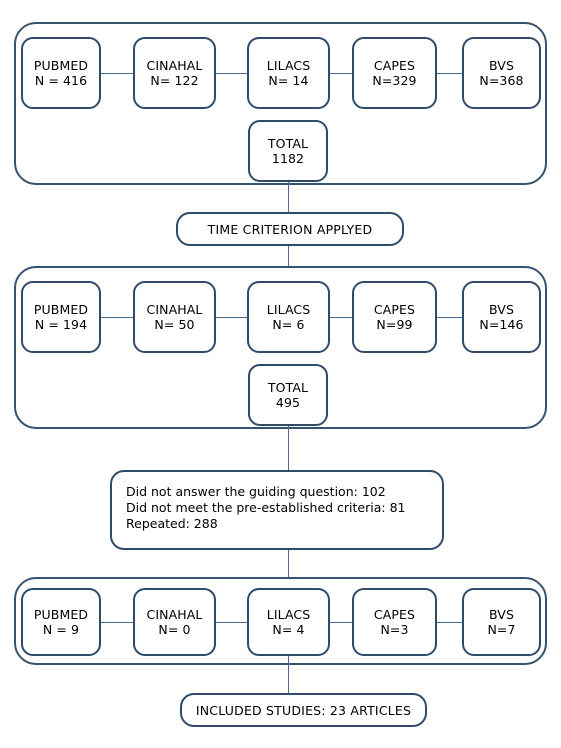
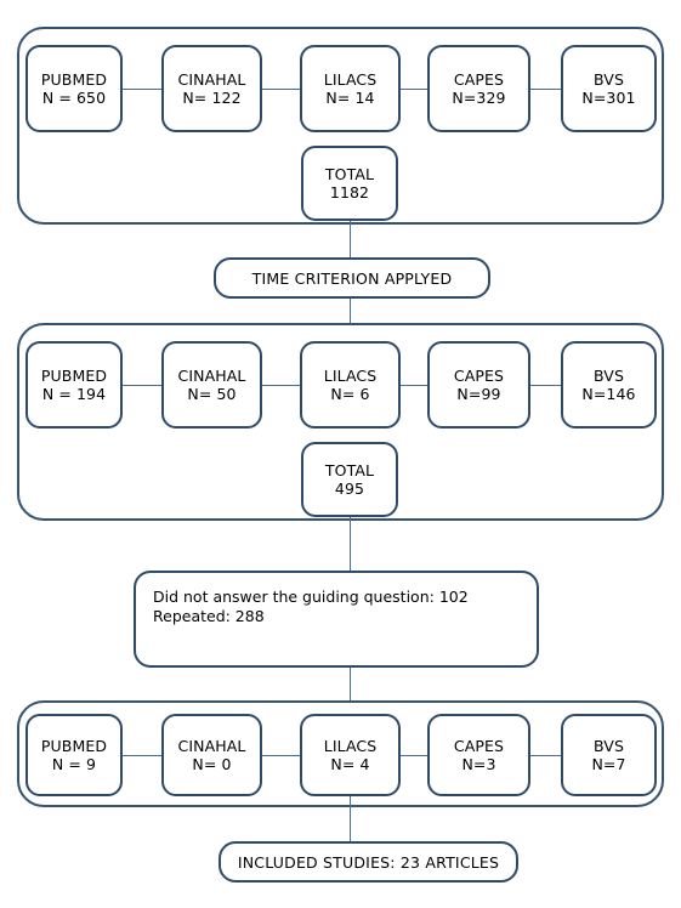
  PUBMED
- N = 416
+ N = 650
  CINAHAL
  N= 122
  LILACS
  N= 14
  CAPES
  N=329
  BVS
- N=368
+ N=301
  TOTAL
  1182
  TIME CRITERION APPLYED
  PUBMED
  N = 194
  CINAHAL
  N= 50
  LILACS
  N= 6
  CAPES
  N=99
  BVS
  N=146
  TOTAL
  495
  Did not answer the guiding question: 102
- Did not meet the pre-established criteria: 81
  Repeated: 288
  PUBMED
  N = 9
  CINAHAL
  N= 0
  LILACS
  N= 4
  CAPES
  N=3
  BVS
  N=7
  INCLUDED STUDIES: 23 ARTICLES
